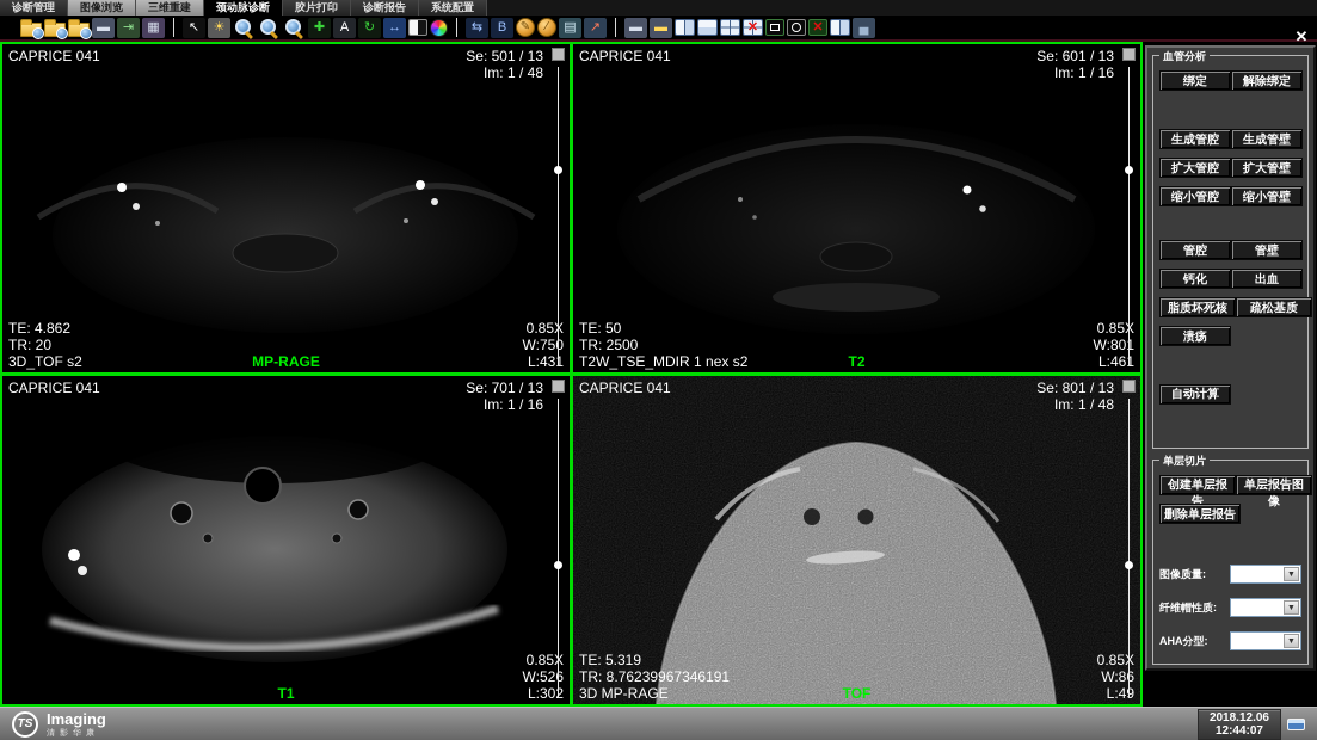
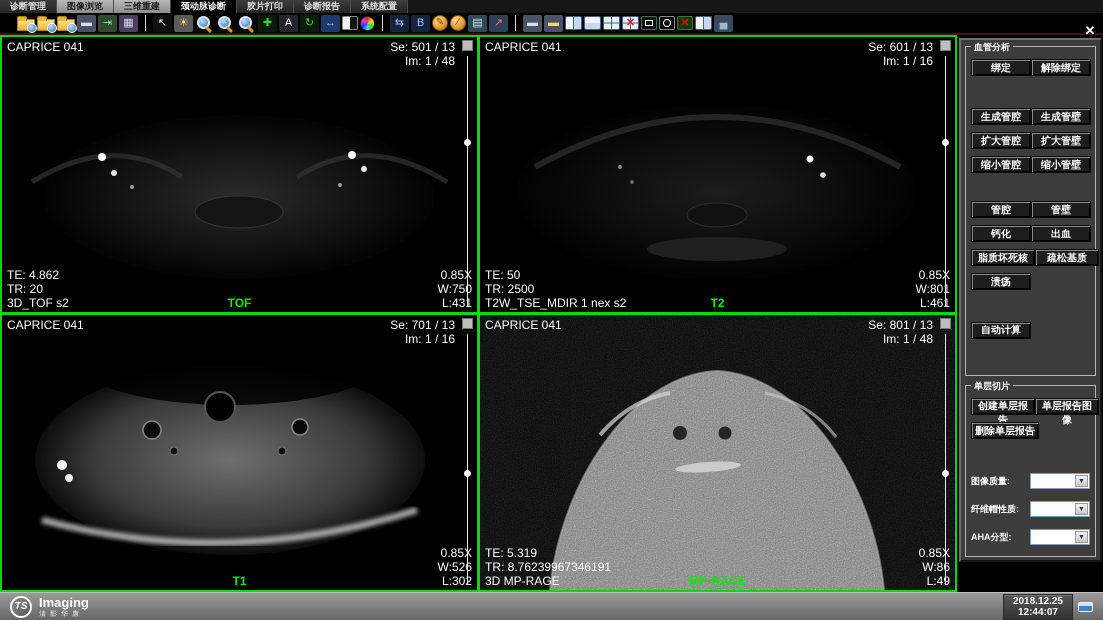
  诊断管理
  图像浏览
  三维重建
  颈动脉诊断
  胶片打印
  诊断报告
  系统配置
  ▬
  ⇥
  ▦
  ↖
  ☀
  ✚
  A
  ↻
  ↔
  ⇆
  B
  ✎
  ∕
  ▤
  ↗
  ▬
  ▬
  ✕
  ✕
  ▄
  ✕
  CAPRICE 041
  Se: 501 / 13
  Im: 1 / 48
  TE: 4.862
  TR: 20
  3D_TOF s2
- MP-RAGE
+ TOF
  0.85
  W:75
  L:43
  CAPRICE 041
  Se: 601 / 13
  Im: 1 / 16
  TE: 50
  TR: 2500
  T2W_TSE_MDIR 1 nex s2
  T2
  0.85
  W:80
  L:46
  CAPRICE 041
  Se: 701 / 13
  Im: 1 / 16
  T1
  0.85
  W:52
  L:30
  CAPRICE 041
  Se: 801 / 13
  Im: 1 / 48
  TE: 5.319
  TR: 8.76239967346191
  3D MP-RAGE
- TOF
+ MP-RAGE
  0.85
  W:8
  L:4
  血管分析
  绑定
  解除绑定
  生成管腔
  生成管壁
  扩大管腔
  扩大管壁
  缩小管腔
  缩小管壁
  管腔
  管壁
  钙化
  出血
  脂质坏死核
  疏松基质
  溃疡
  自动计算
  单层切片
  创建单层报告
  单层报告图像
  删除单层报告
  图像质量:
  纤维帽性质:
  AHA分型:
  TS
  Imaging
- 2018.12.06
+ 2018.12.25
  12:44:07
